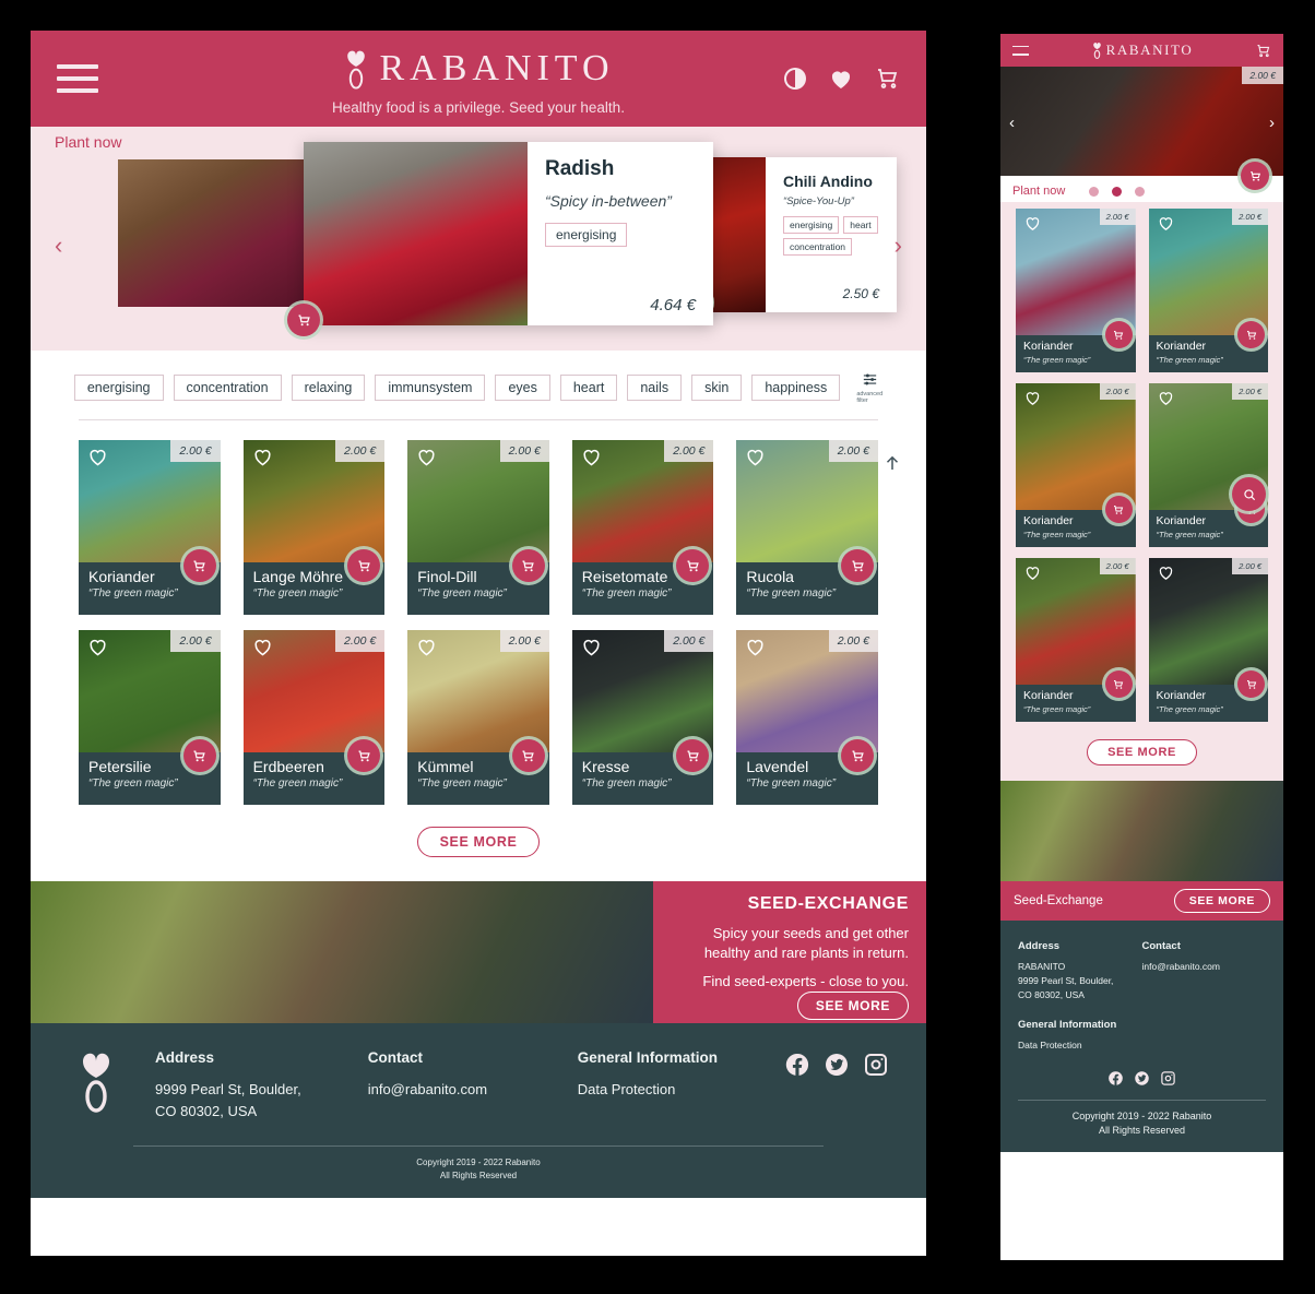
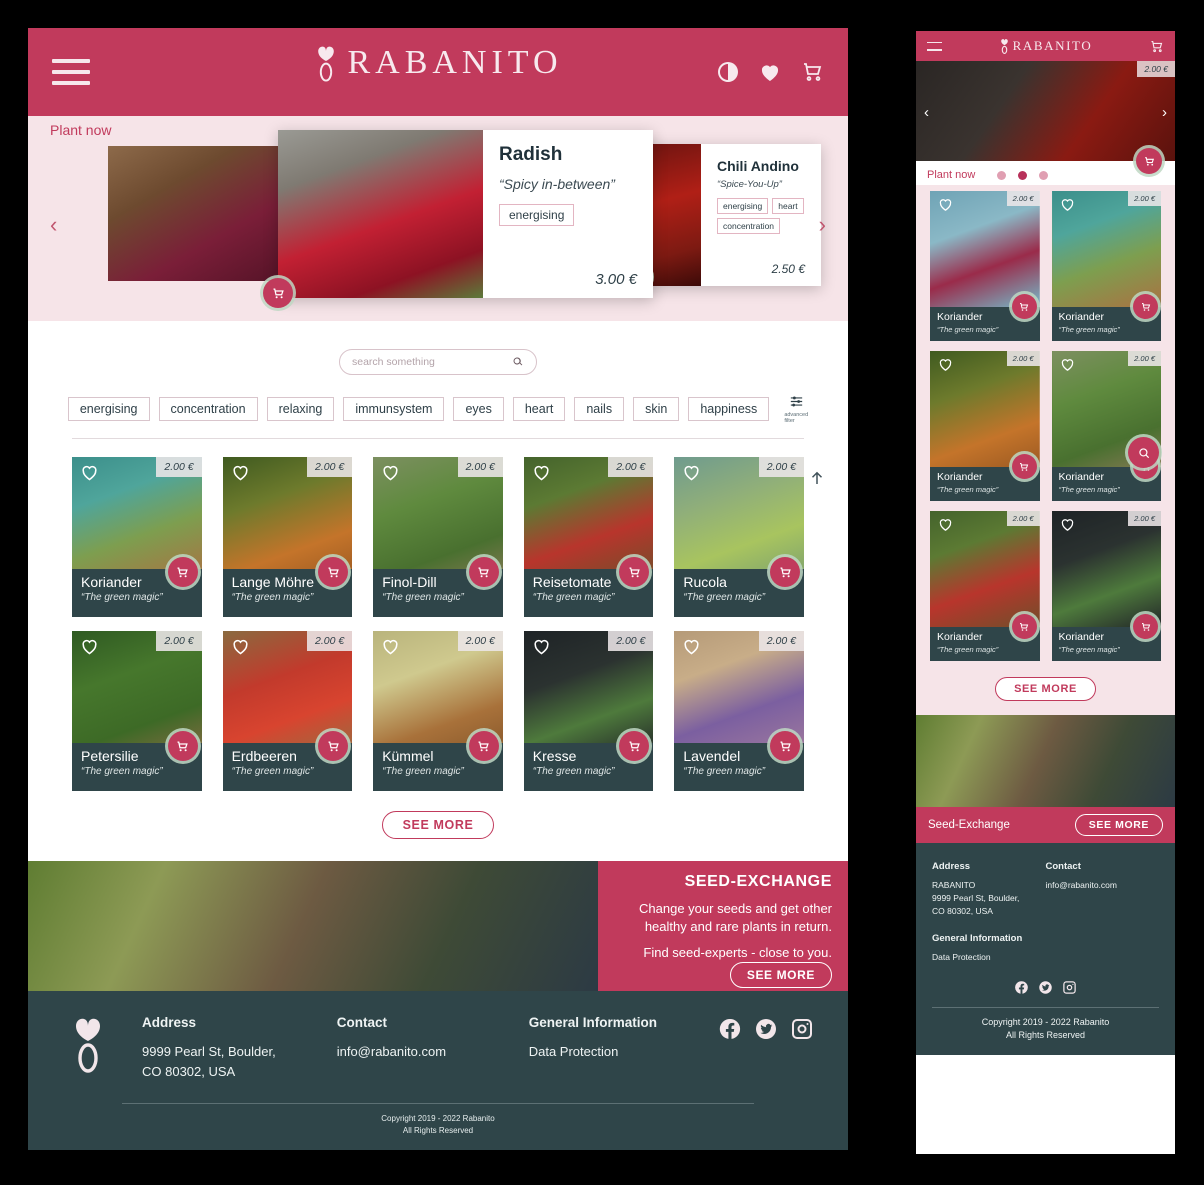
  RABANITO
- Healthy food is a privilege. Seed your health.
  Plant now
  ‹
  ›
  Radish
  “Spicy in-between”
  energising
- 4.64 €
+ 3.00 €
  Chili Andino
  “Spice-You-Up”
  energising
  heart
  concentration
  2.50 €
+ search something
  energising
  concentration
  relaxing
  immunsystem
  eyes
  heart
  nails
  skin
  happiness
  2.00 €
  Koriander
  “The green magic”
  2.00 €
  Lange Möhre
  “The green magic”
  2.00 €
  Finol-Dill
  “The green magic”
  2.00 €
  Reisetomate
  “The green magic”
  2.00 €
  Rucola
  “The green magic”
  2.00 €
  Petersilie
  “The green magic”
  2.00 €
  Erdbeeren
  “The green magic”
  2.00 €
  Kümmel
  “The green magic”
  2.00 €
  Kresse
  “The green magic”
  2.00 €
  Lavendel
  “The green magic”
  SEE MORE
  SEED-EXCHANGE
- Spicy your seeds and get other
+ Change your seeds and get other
  healthy and rare plants in return.
  Find seed-experts - close to you.
  SEE MORE
  Address
  9999 Pearl St, Boulder,
  CO 80302, USA
  Contact
  info@rabanito.com
  General Information
  Data Protection
  Copyright 2019 - 2022 Rabanito
  All Rights Reserved
  RABANITO
  2.00 €
  ‹
  ›
  Plant now
  2.00 €
  Koriander
  “The green magic”
  2.00 €
  Koriander
  “The green magic”
  2.00 €
  Koriander
  “The green magic”
  2.00 €
  Koriander
  “The green magic”
  2.00 €
  Koriander
  “The green magic”
  2.00 €
  Koriander
  “The green magic”
  SEE MORE
  Seed-Exchange
  SEE MORE
  Address
  RABANITO
  9999 Pearl St, Boulder,
  CO 80302, USA
  Contact
  info@rabanito.com
  General Information
  Data Protection
  Copyright 2019 - 2022 Rabanito
  All Rights Reserved
